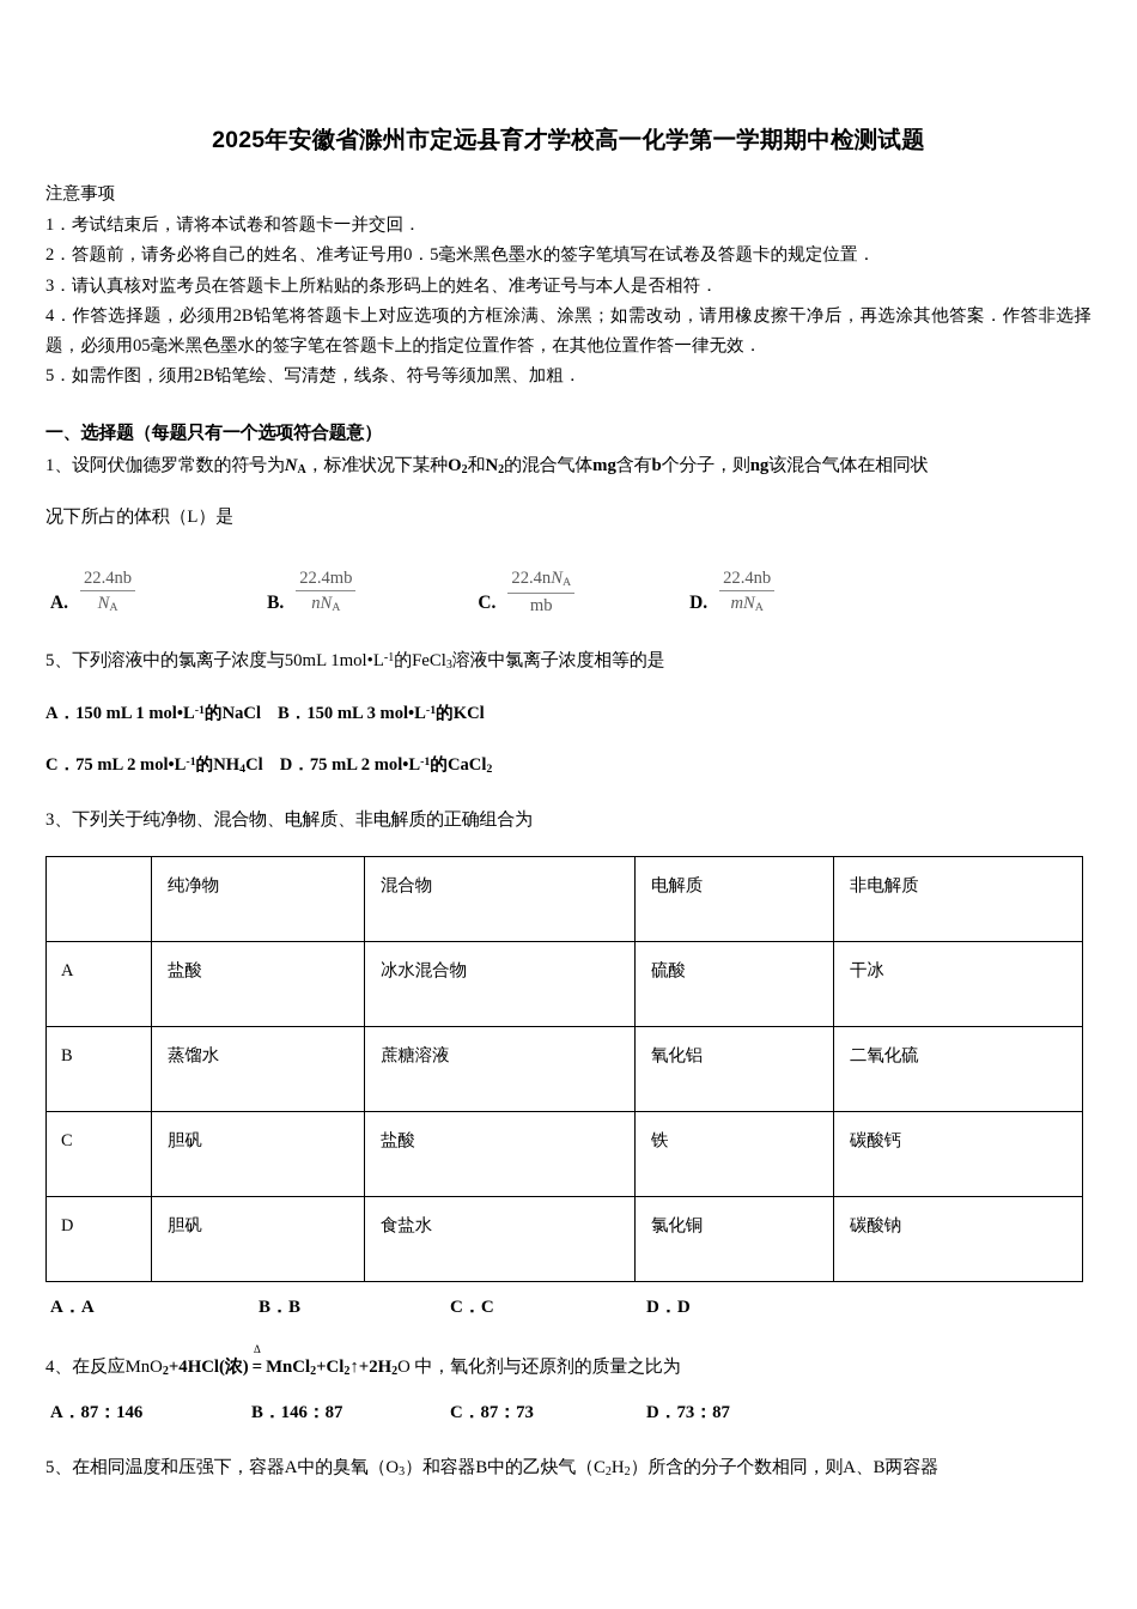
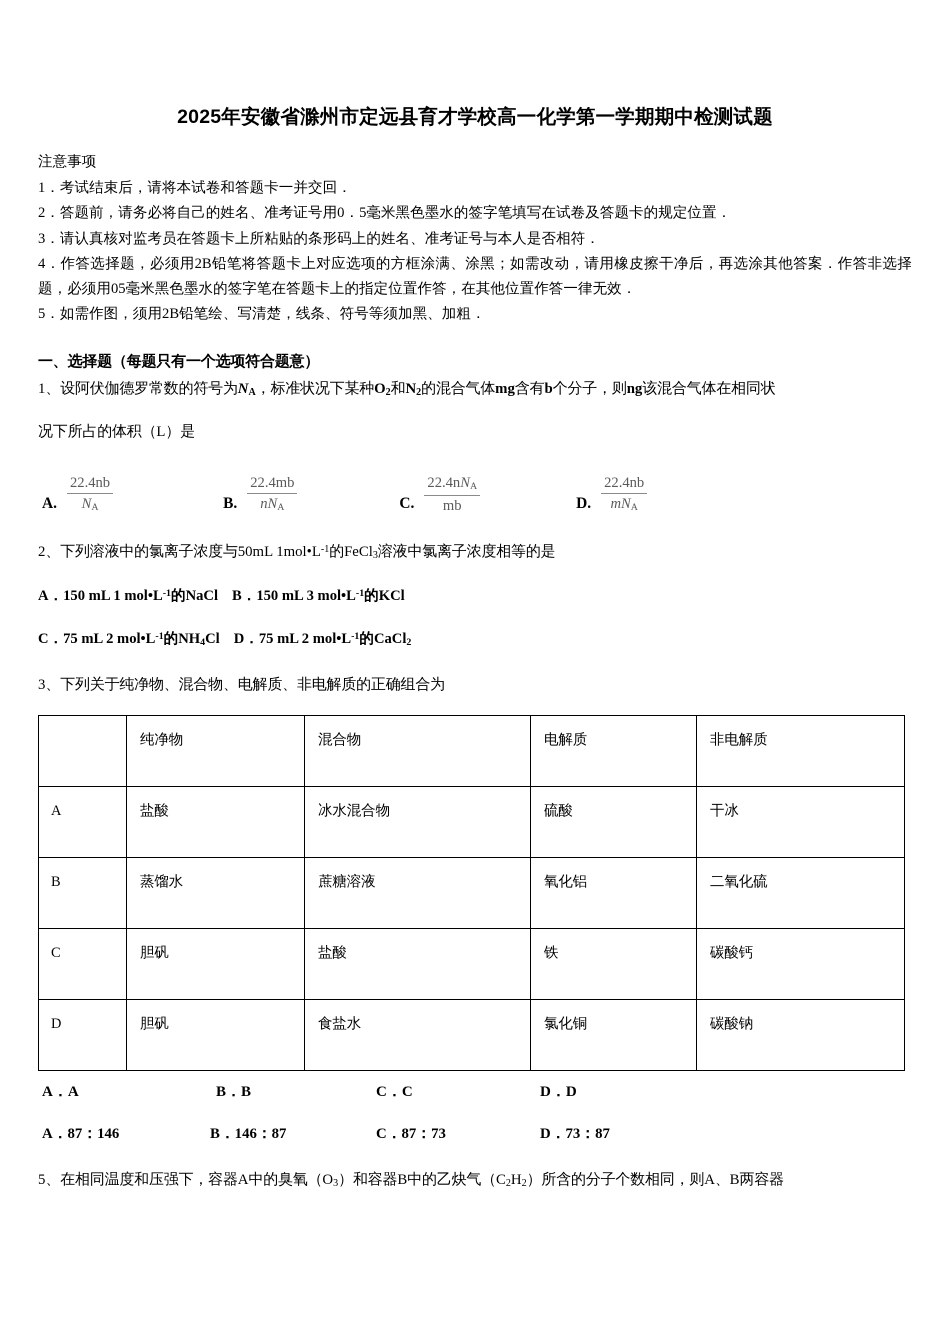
  2025年安徽省滁州市定远县育才学校高一化学第一学期期中检测试题
  注意事项
  1．考试结束后，请将本试卷和答题卡一并交回．
  2．答题前，请务必将自己的姓名、准考证号用0．5毫米黑色墨水的签字笔填写在试卷及答题卡的规定位置．
  3．请认真核对监考员在答题卡上所粘贴的条形码上的姓名、准考证号与本人是否相符．
  4．作答选择题，必须用2B铅笔将答题卡上对应选项的方框涂满、涂黑；如需改动，请用橡皮擦干净后，再选涂其他答案．作答非选择题，必须用05毫米黑色墨水的签字笔在答题卡上的指定位置作答，在其他位置作答一律无效．
  5．如需作图，须用2B铅笔绘、写清楚，线条、符号等须加黑、加粗．
  一、选择题（每题只有一个选项符合题意）
  1、设阿伏伽德罗常数的符号为NA，标准状况下某种O2和N2的混合气体mg含有b个分子，则ng该混合气体在相同状
  况下所占的体积（L）是
  A.
  22.4nb
  NA
  B.
  22.4mb
  nNA
  C.
  22.4nNA
  mb
  D.
  22.4nb
  mNA
- 5、下列溶液中的氯离子浓度与50mL 1mol•L-1的FeCl3溶液中氯离子浓度相等的是
+ 2、下列溶液中的氯离子浓度与50mL 1mol•L-1的FeCl3溶液中氯离子浓度相等的是
  A．150 mL 1 mol•L-1的NaCl B．150 mL 3 mol•L-1的KCl
  C．75 mL 2 mol•L-1的NH4Cl D．75 mL 2 mol•L-1的CaCl2
  3、下列关于纯净物、混合物、电解质、非电解质的正确组合为
  	纯净物	混合物	电解质	非电解质
  A	盐酸	冰水混合物	硫酸	干冰
  B	蒸馏水	蔗糖溶液	氧化铝	二氧化硫
  C	胆矾	盐酸	铁	碳酸钙
  D	胆矾	食盐水	氯化铜	碳酸钠
  A．A
  B．B
  C．C
  D．D
- 4、在反应MnO2+4HCl(浓)
- Δ
- = MnCl2+Cl2↑+2H2O 中，氧化剂与还原剂的质量之比为
  A．87：146
  B．146：87
  C．87：73
  D．73：87
  5、在相同温度和压强下，容器A中的臭氧（O3）和容器B中的乙炔气（C2H2）所含的分子个数相同，则A、B两容器
